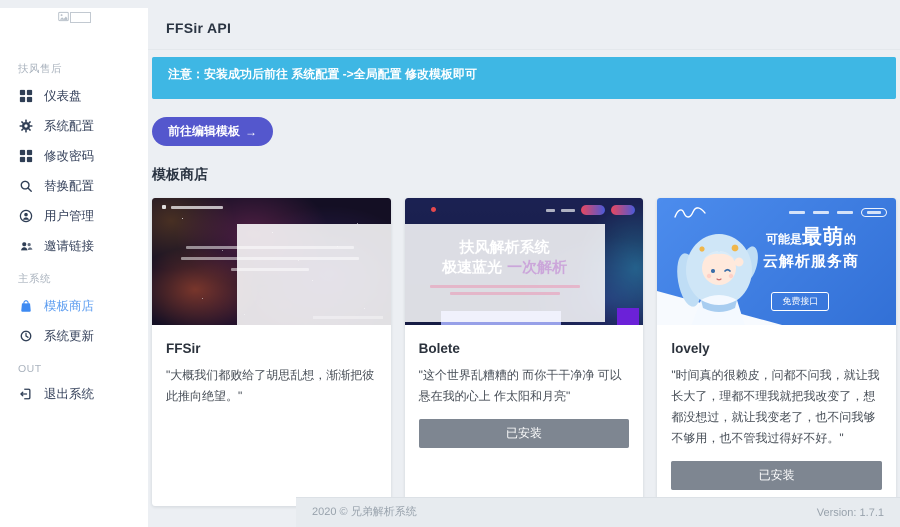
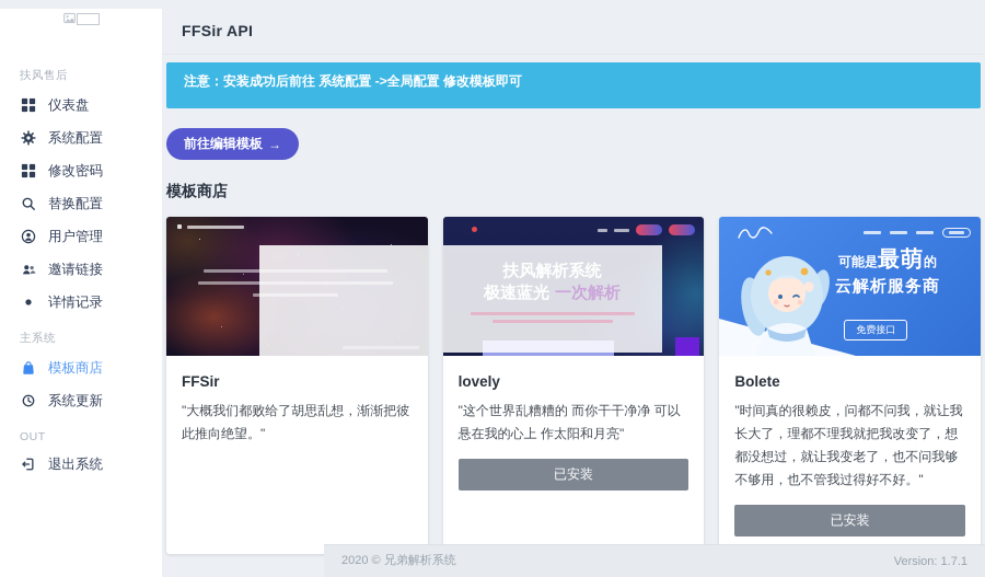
  扶风售后
  仪表盘
  系统配置
  修改密码
  替换配置
  用户管理
  邀请链接
+ 详情记录
  主系统
  模板商店
  系统更新
  OUT
  退出系统
  FFSir API
  注意：安装成功后前往 系统配置 ->全局配置 修改模板即可
  前往编辑模板
  →
  模板商店
  FFSir
  "大概我们都败给了胡思乱想，渐渐把彼此推向绝望。"
  扶风解析系统
  极速蓝光 一次解析
- Bolete
+ lovely
  "这个世界乱糟糟的 而你干干净净 可以悬在我的心上 作太阳和月亮"
  已安装
  可能是最萌的
  云解析服务商
  免费接口
- lovely
+ Bolete
  "时间真的很赖皮，问都不问我，就让我长大了，理都不理我就把我改变了，想都没想过，就让我变老了，也不问我够不够用，也不管我过得好不好。"
  已安装
  2020 © 兄弟解析系统
  Version: 1.7.1
